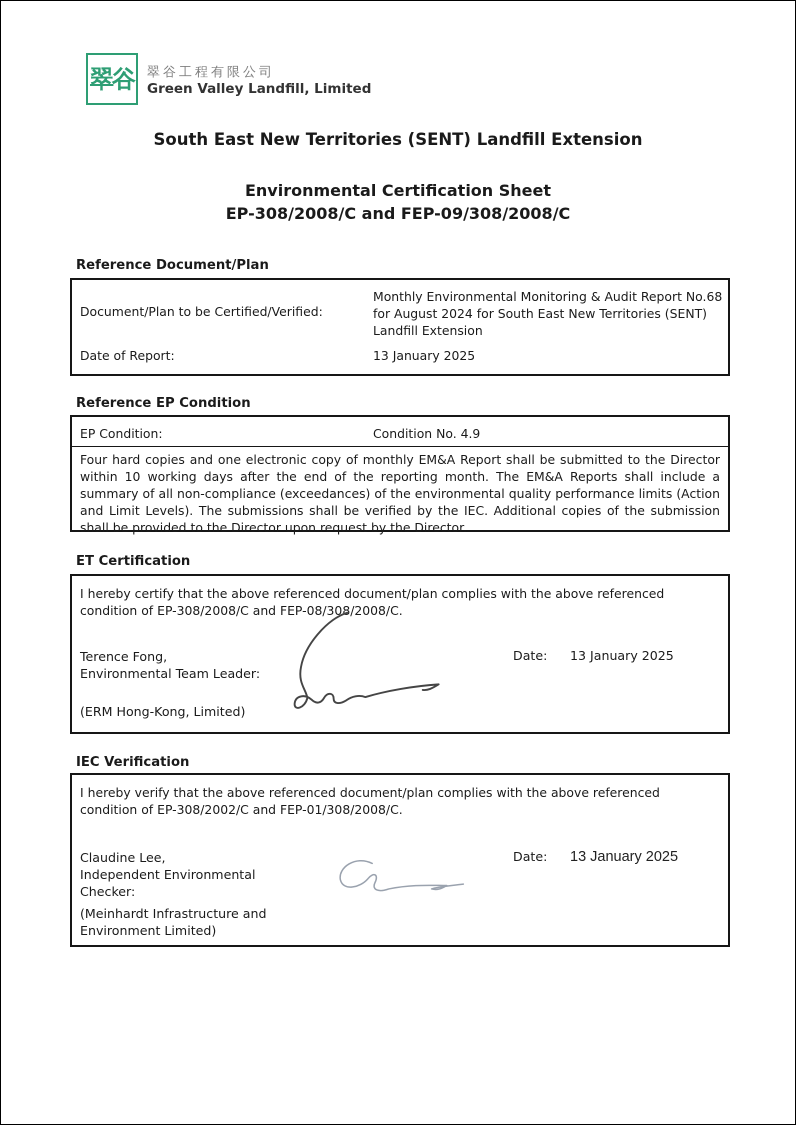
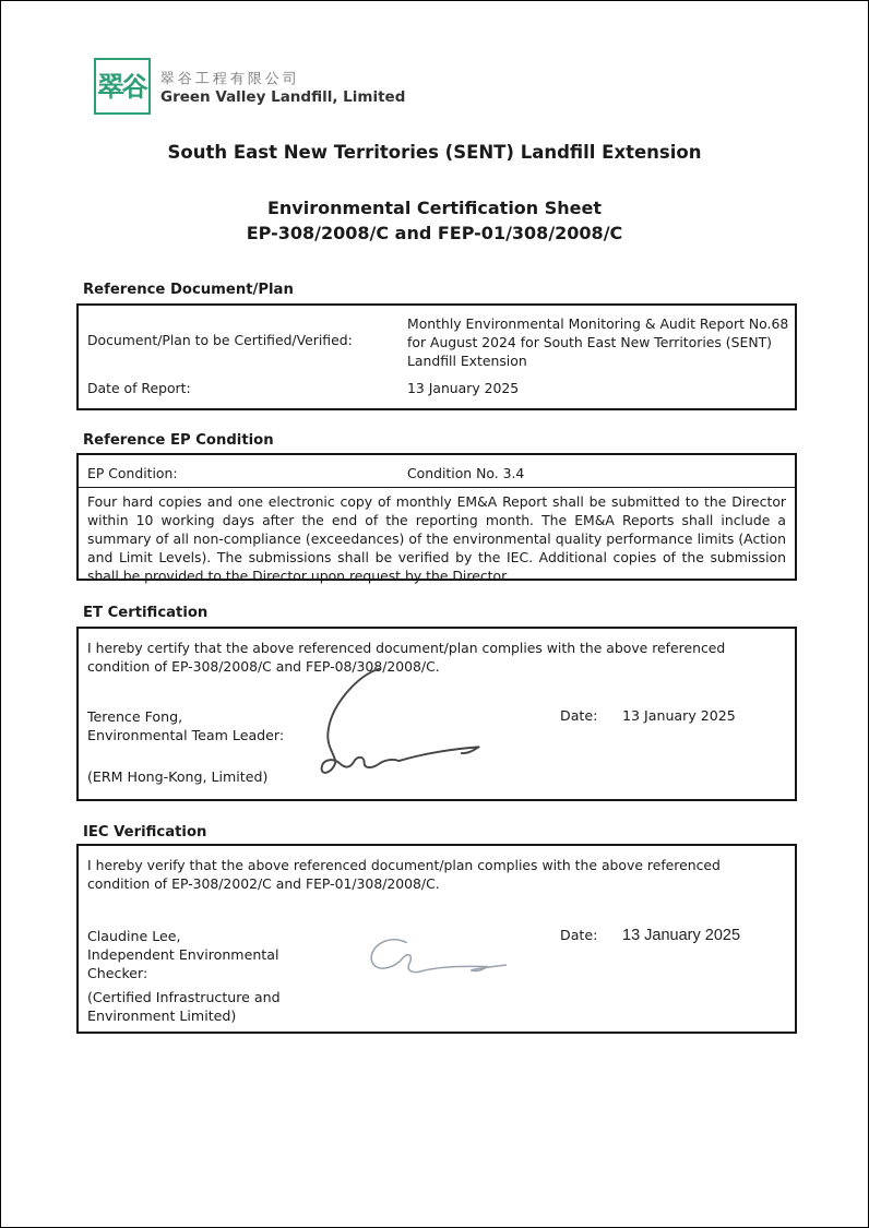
  翠谷
  翠谷工程有限公司
  Green Valley Landfill, Limited
  South East New Territories (SENT) Landfill Extension
  Environmental Certification Sheet
- EP-308/2008/C and FEP-09/308/2008/C
+ EP-308/2008/C and FEP-01/308/2008/C
  Reference Document/Plan
  Document/Plan to be Certified/Verified:
  Monthly Environmental Monitoring & Audit Report No.68 for August 2024 for South East New Territories (SENT) Landfill Extension
  Date of Report:
  13 January 2025
  Reference EP Condition
  EP Condition:
- Condition No. 4.9
+ Condition No. 3.4
  Four hard copies and one electronic copy of monthly EM&A Report shall be submitted to the Director within 10 working days after the end of the reporting month. The EM&A Reports shall include a summary of all non-compliance (exceedances) of the environmental quality performance limits (Action and Limit Levels). The submissions shall be verified by the IEC. Additional copies of the submission shall be provided to the Director upon request by the Director.
  ET Certification
  I hereby certify that the above referenced document/plan complies with the above referenced condition of EP-308/2008/C and FEP-08/308/2008/C.
  Terence Fong,
  Environmental Team Leader:
  Date:
  13 January 2025
  (ERM Hong-Kong, Limited)
  IEC Verification
  I hereby verify that the above referenced document/plan complies with the above referenced condition of EP-308/2002/C and FEP-01/308/2008/C.
  Claudine Lee,
  Independent Environmental Checker:
  Date:
  13 January 2025
- (Meinhardt Infrastructure and Environment Limited)
+ (Certified Infrastructure and Environment Limited)
